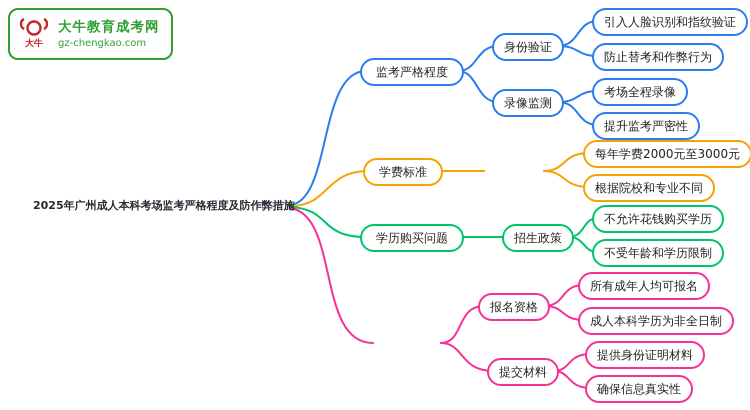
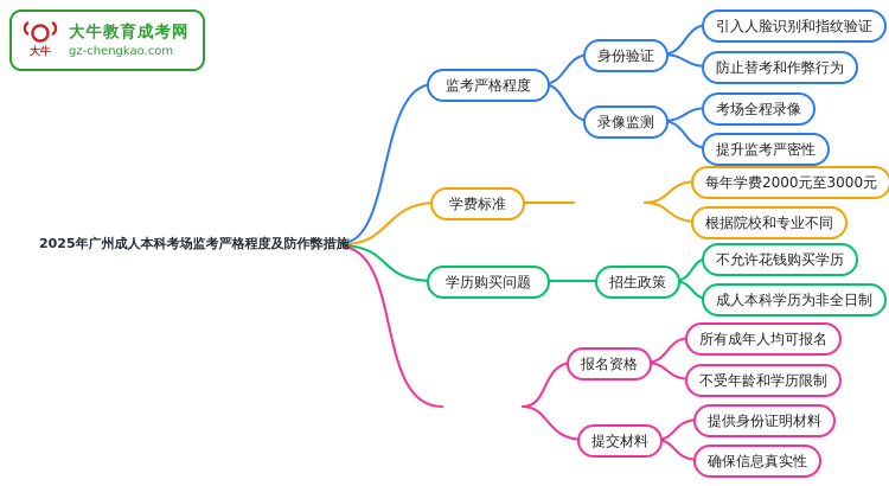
  大牛
  大牛教育成考网
  gz-chengkao.com
  2025年广州成人本科考场监考严格程度及防作弊措施
  监考严格程度
  学费标准
  学历购买问题
  身份验证
  录像监测
  招生政策
  报名资格
  提交材料
  引入人脸识别和指纹验证
  防止替考和作弊行为
  考场全程录像
  提升监考严密性
  每年学费2000元至3000元
  根据院校和专业不同
  不允许花钱购买学历
- 不受年龄和学历限制
+ 成人本科学历为非全日制
  所有成年人均可报名
- 成人本科学历为非全日制
+ 不受年龄和学历限制
  提供身份证明材料
  确保信息真实性
